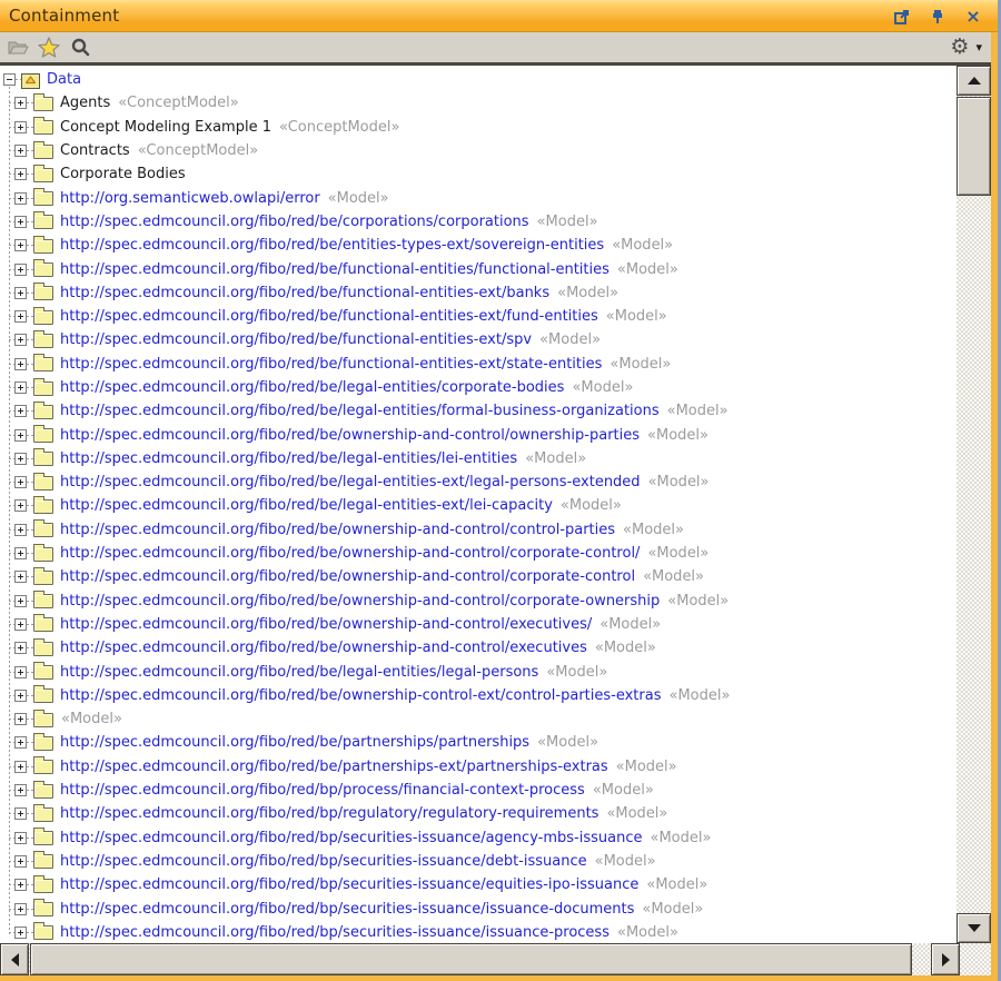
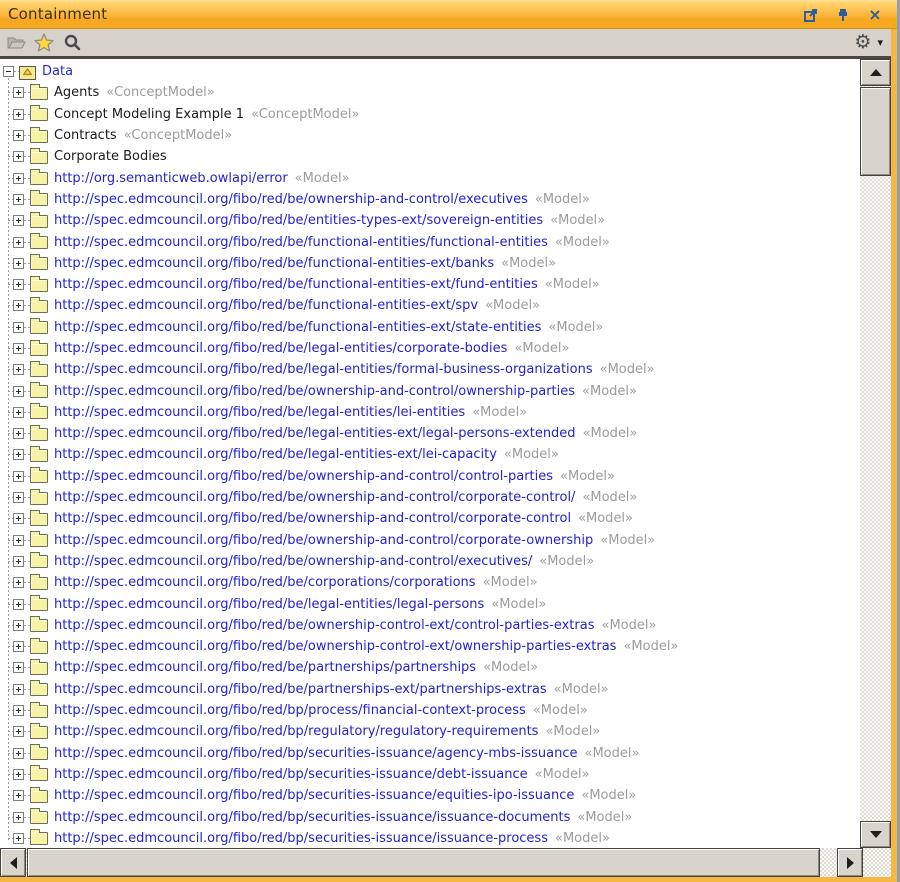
  Containment
  ×
  ⚙
  ▾
  Data
  Agents
  «ConceptModel»
  Concept Modeling Example 1
  «ConceptModel»
  Contracts
  «ConceptModel»
  Corporate Bodies
  http://org.semanticweb.owlapi/error
  «Model»
- http://spec.edmcouncil.org/fibo/red/be/corporations/corporations
+ http://spec.edmcouncil.org/fibo/red/be/ownership-and-control/executives
  «Model»
  http://spec.edmcouncil.org/fibo/red/be/entities-types-ext/sovereign-entities
  «Model»
  http://spec.edmcouncil.org/fibo/red/be/functional-entities/functional-entities
  «Model»
  http://spec.edmcouncil.org/fibo/red/be/functional-entities-ext/banks
  «Model»
  http://spec.edmcouncil.org/fibo/red/be/functional-entities-ext/fund-entities
  «Model»
  http://spec.edmcouncil.org/fibo/red/be/functional-entities-ext/spv
  «Model»
  http://spec.edmcouncil.org/fibo/red/be/functional-entities-ext/state-entities
  «Model»
  http://spec.edmcouncil.org/fibo/red/be/legal-entities/corporate-bodies
  «Model»
  http://spec.edmcouncil.org/fibo/red/be/legal-entities/formal-business-organizations
  «Model»
  http://spec.edmcouncil.org/fibo/red/be/ownership-and-control/ownership-parties
  «Model»
  http://spec.edmcouncil.org/fibo/red/be/legal-entities/lei-entities
  «Model»
  http://spec.edmcouncil.org/fibo/red/be/legal-entities-ext/legal-persons-extended
  «Model»
  http://spec.edmcouncil.org/fibo/red/be/legal-entities-ext/lei-capacity
  «Model»
  http://spec.edmcouncil.org/fibo/red/be/ownership-and-control/control-parties
  «Model»
  http://spec.edmcouncil.org/fibo/red/be/ownership-and-control/corporate-control/
  «Model»
  http://spec.edmcouncil.org/fibo/red/be/ownership-and-control/corporate-control
  «Model»
  http://spec.edmcouncil.org/fibo/red/be/ownership-and-control/corporate-ownership
  «Model»
  http://spec.edmcouncil.org/fibo/red/be/ownership-and-control/executives/
  «Model»
- http://spec.edmcouncil.org/fibo/red/be/ownership-and-control/executives
+ http://spec.edmcouncil.org/fibo/red/be/corporations/corporations
  «Model»
  http://spec.edmcouncil.org/fibo/red/be/legal-entities/legal-persons
  «Model»
  http://spec.edmcouncil.org/fibo/red/be/ownership-control-ext/control-parties-extras
  «Model»
+ http://spec.edmcouncil.org/fibo/red/be/ownership-control-ext/ownership-parties-extras
  «Model»
  http://spec.edmcouncil.org/fibo/red/be/partnerships/partnerships
  «Model»
  http://spec.edmcouncil.org/fibo/red/be/partnerships-ext/partnerships-extras
  «Model»
  http://spec.edmcouncil.org/fibo/red/bp/process/financial-context-process
  «Model»
  http://spec.edmcouncil.org/fibo/red/bp/regulatory/regulatory-requirements
  «Model»
  http://spec.edmcouncil.org/fibo/red/bp/securities-issuance/agency-mbs-issuance
  «Model»
  http://spec.edmcouncil.org/fibo/red/bp/securities-issuance/debt-issuance
  «Model»
  http://spec.edmcouncil.org/fibo/red/bp/securities-issuance/equities-ipo-issuance
  «Model»
  http://spec.edmcouncil.org/fibo/red/bp/securities-issuance/issuance-documents
  «Model»
  http://spec.edmcouncil.org/fibo/red/bp/securities-issuance/issuance-process
  «Model»
